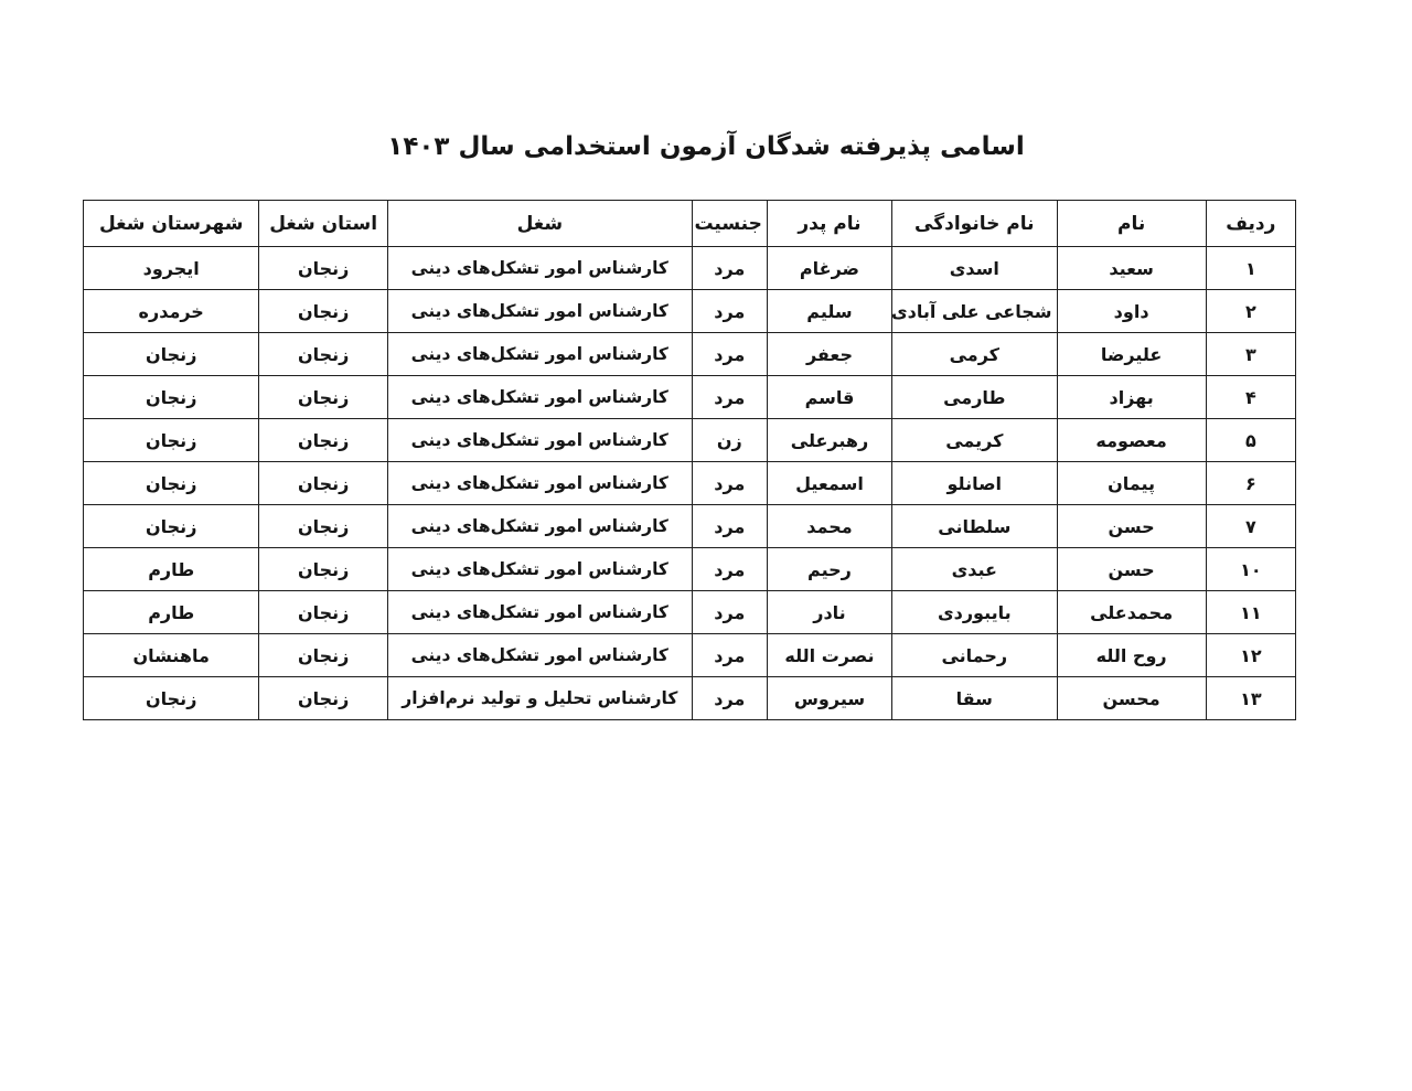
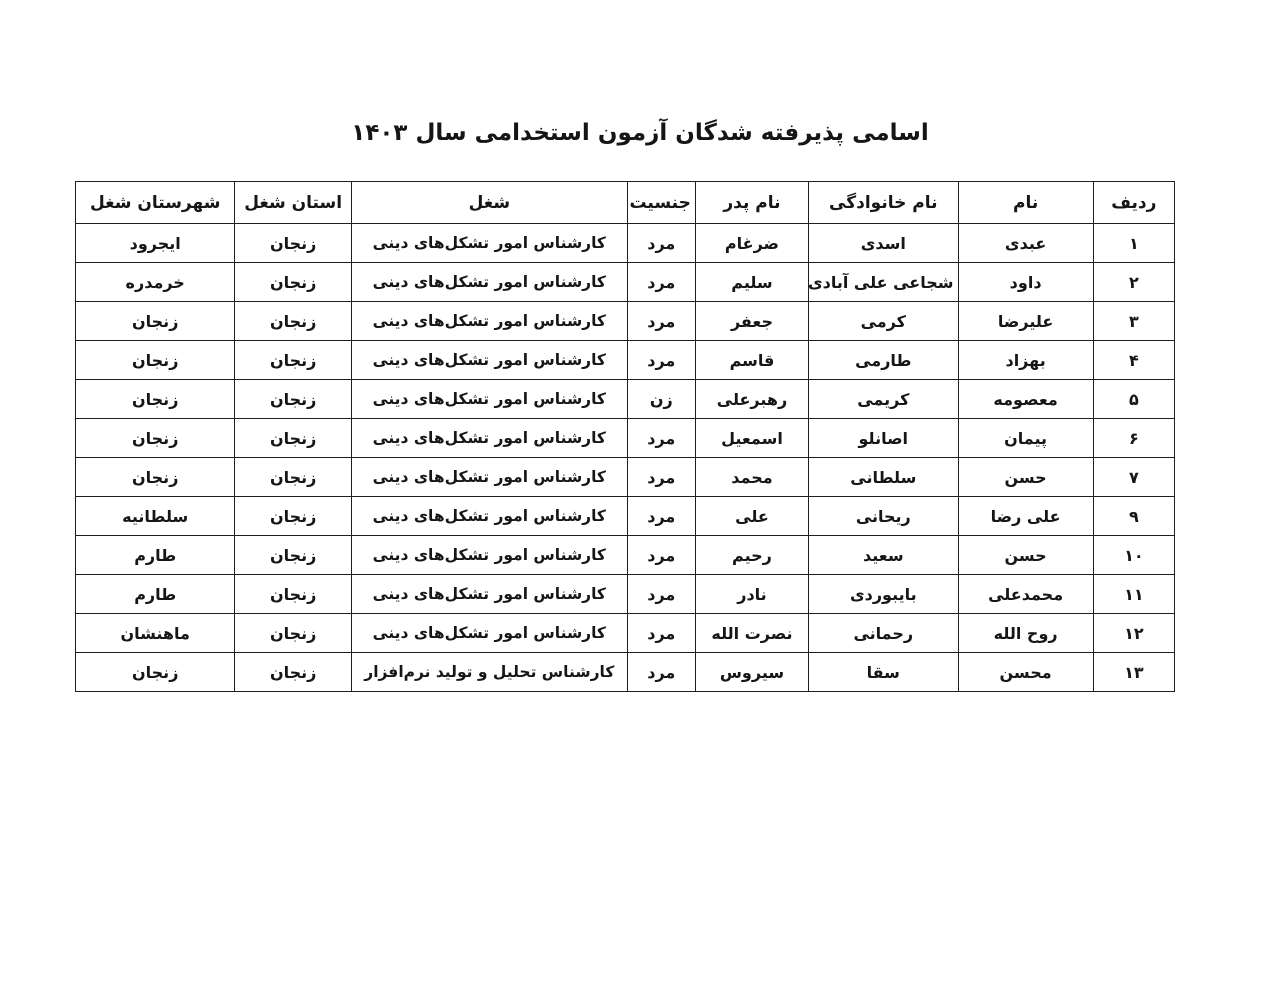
  اسامی پذیرفته شدگان آزمون استخدامی سال ۱۴۰۳
  ردیف	نام	نام خانوادگی	نام پدر	جنسیت	شغل	استان شغل	شهرستان شغل
- ۱	سعید	اسدی	ضرغام	مرد	کارشناس امور تشکل‌های دینی	زنجان	ایجرود
+ ۱	عبدی	اسدی	ضرغام	مرد	کارشناس امور تشکل‌های دینی	زنجان	ایجرود
  ۲	داود	شجاعی علی آبادی	سلیم	مرد	کارشناس امور تشکل‌های دینی	زنجان	خرمدره
  ۳	علیرضا	کرمی	جعفر	مرد	کارشناس امور تشکل‌های دینی	زنجان	زنجان
  ۴	بهزاد	طارمی	قاسم	مرد	کارشناس امور تشکل‌های دینی	زنجان	زنجان
  ۵	معصومه	کریمی	رهبرعلی	زن	کارشناس امور تشکل‌های دینی	زنجان	زنجان
  ۶	پیمان	اصانلو	اسمعیل	مرد	کارشناس امور تشکل‌های دینی	زنجان	زنجان
  ۷	حسن	سلطانی	محمد	مرد	کارشناس امور تشکل‌های دینی	زنجان	زنجان
+ ۹	علی رضا	ریحانی	علی	مرد	کارشناس امور تشکل‌های دینی	زنجان	سلطانیه
- ۱۰	حسن	عبدی	رحیم	مرد	کارشناس امور تشکل‌های دینی	زنجان	طارم
+ ۱۰	حسن	سعید	رحیم	مرد	کارشناس امور تشکل‌های دینی	زنجان	طارم
  ۱۱	محمدعلی	بایبوردی	نادر	مرد	کارشناس امور تشکل‌های دینی	زنجان	طارم
  ۱۲	روح الله	رحمانی	نصرت الله	مرد	کارشناس امور تشکل‌های دینی	زنجان	ماهنشان
  ۱۳	محسن	سقا	سیروس	مرد	کارشناس تحلیل و تولید نرم‌افزار	زنجان	زنجان
